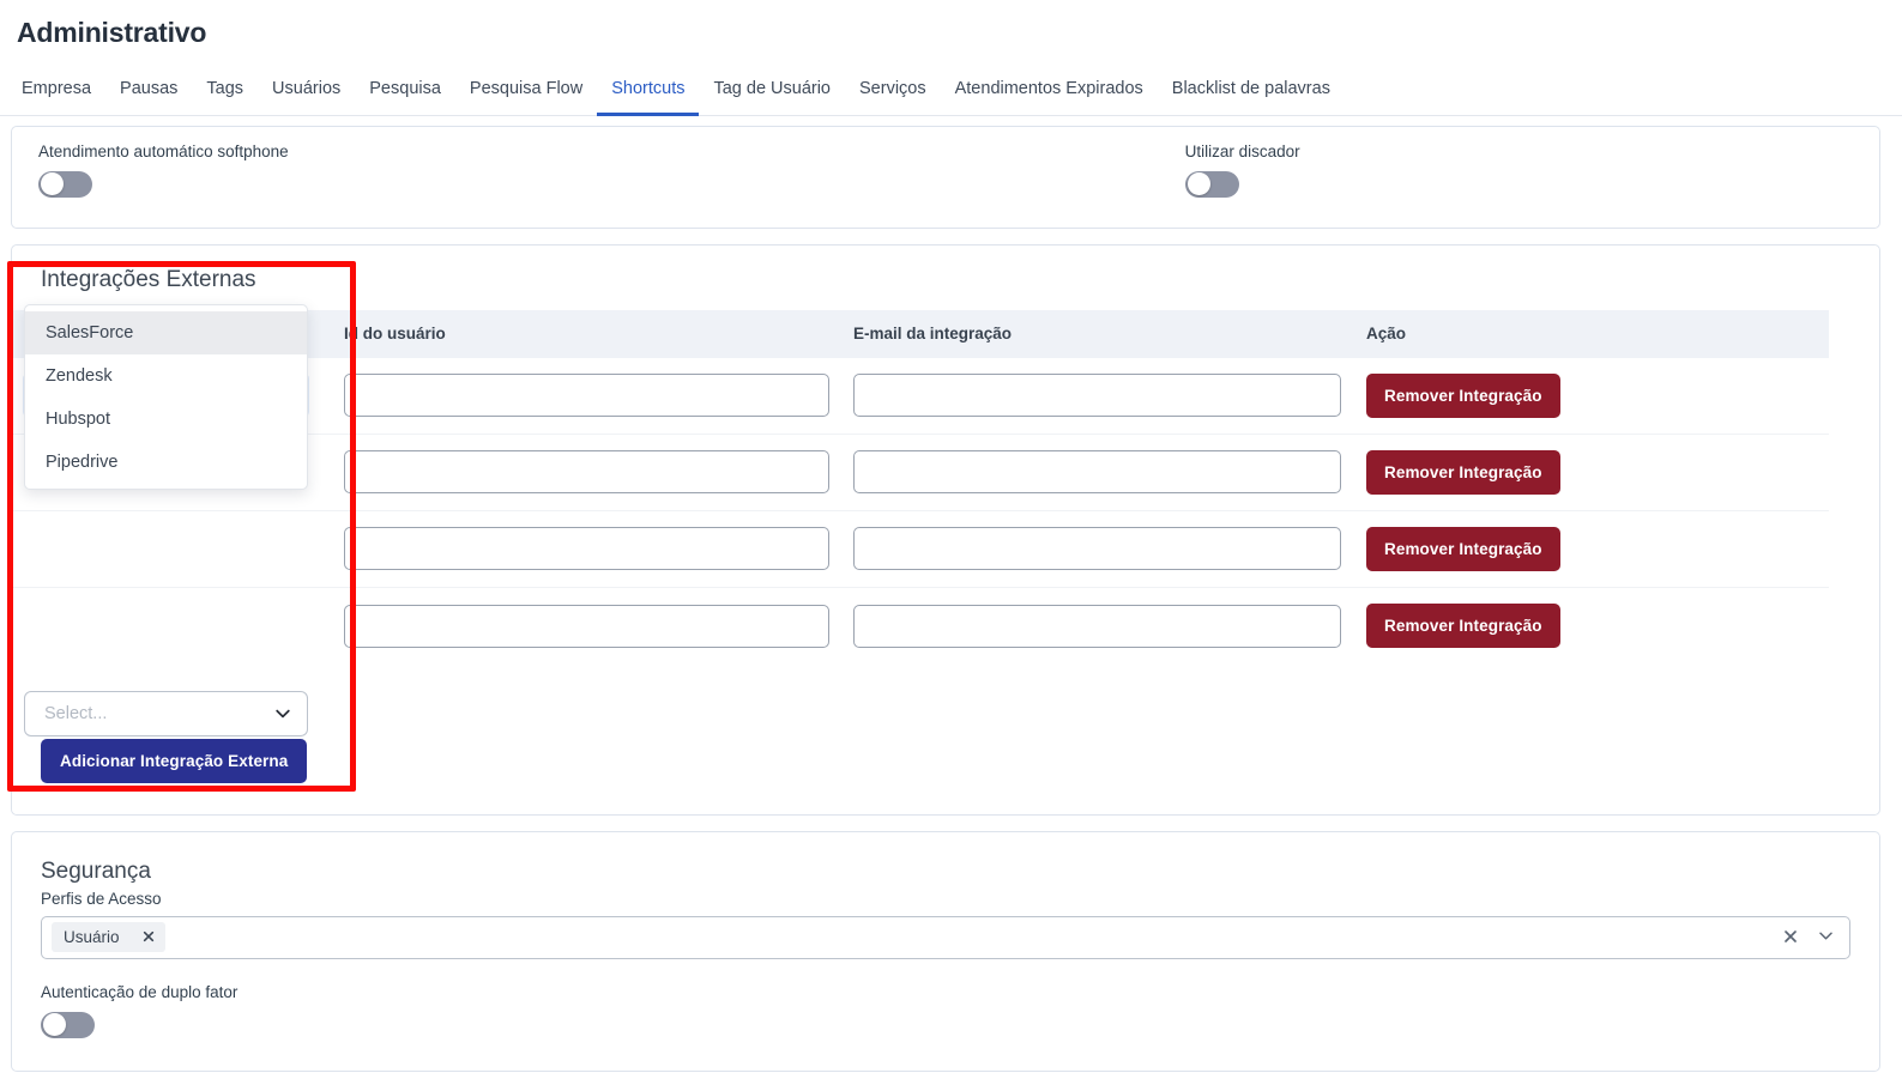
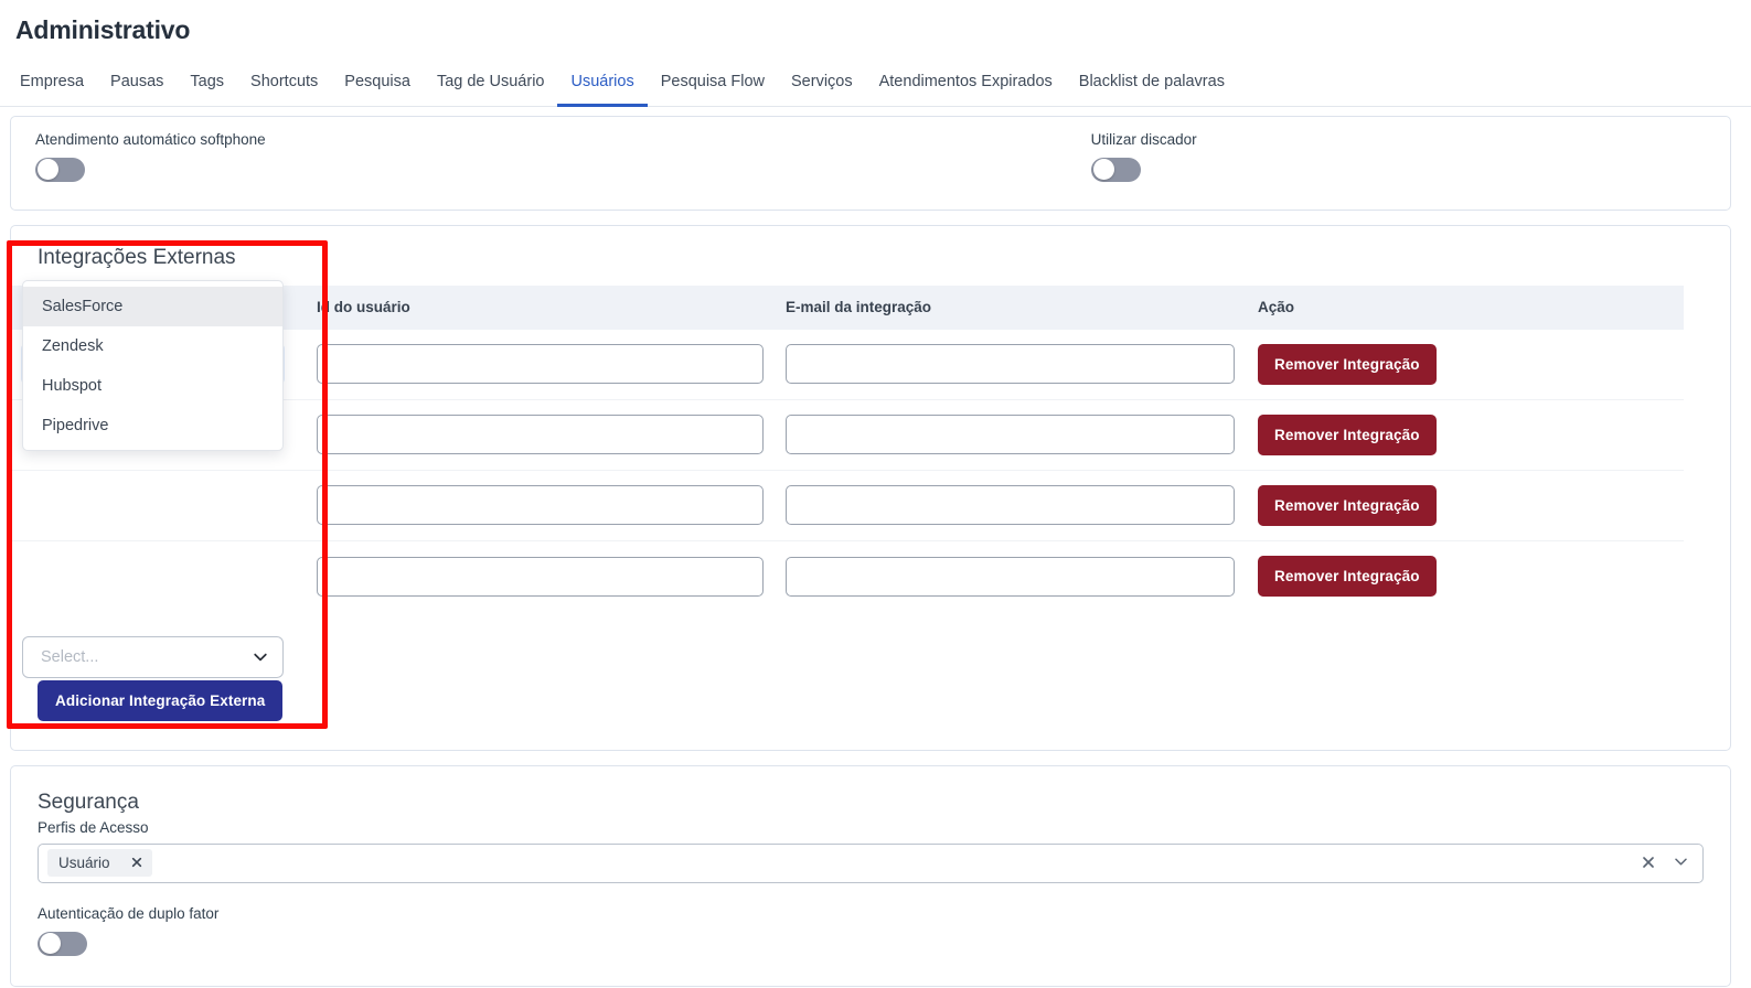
  Administrativo
  Empresa
  Pausas
  Tags
- Usuários
+ Shortcuts
  Pesquisa
- Pesquisa Flow
+ Tag de Usuário
- Shortcuts
+ Usuários
- Tag de Usuário
+ Pesquisa Flow
  Serviços
  Atendimentos Expirados
  Blacklist de palavras
  Atendimento automático softphone
  Utilizar discador
  Integrações Externas
  Id do usuário
  E-mail da integração
  Ação
  SalesForce
  Zendesk
  Hubspot
  Pipedrive
  Remover Integração
  Remover Integração
  Remover Integração
  Remover Integração
  Select...
  Adicionar Integração Externa
  Segurança
  Perfis de Acesso
  Usuário
  Autenticação de duplo fator
